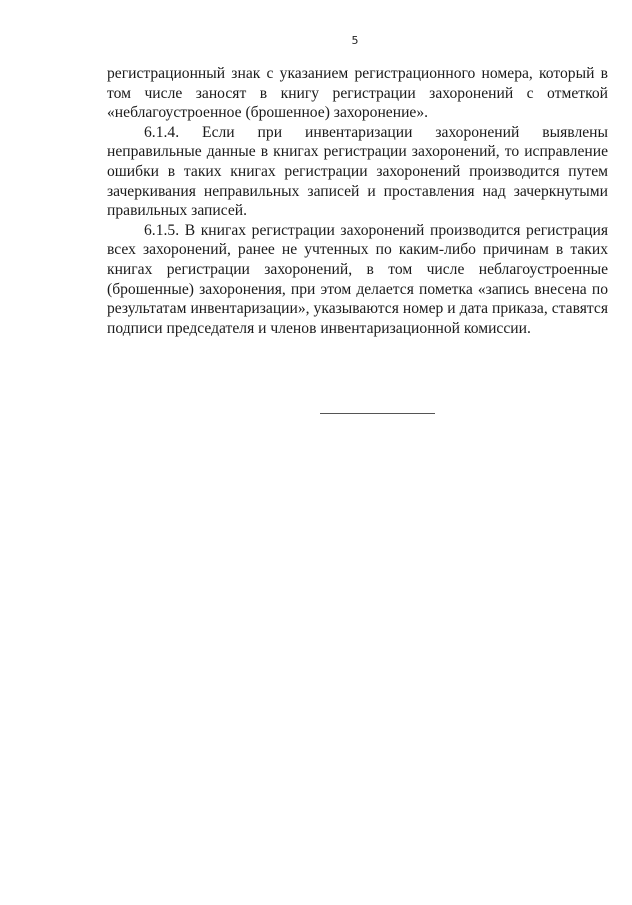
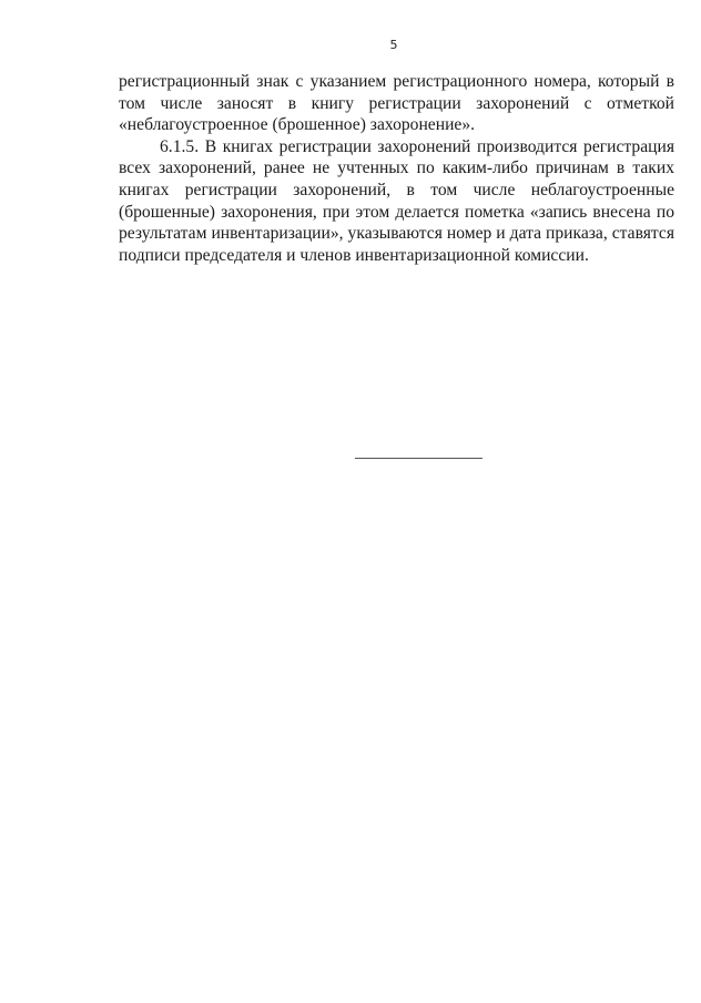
  5
  регистрационный знак с указанием регистрационного номера, который в том числе заносят в книгу регистрации захоронений с отметкой «неблагоустроенное (брошенное) захоронение».
- 6.1.4. Если при инвентаризации захоронений выявлены неправильные данные в книгах регистрации захоронений, то исправление ошибки в таких книгах регистрации захоронений производится путем зачеркивания неправильных записей и проставления над зачеркнутыми правильных записей.
  6.1.5. В книгах регистрации захоронений производится регистрация всех захоронений, ранее не учтенных по каким-либо причинам в таких книгах регистрации захоронений, в том числе неблагоустроенные (брошенные) захоронения, при этом делается пометка «запись внесена по результатам инвентаризации», указываются номер и дата приказа, ставятся подписи председателя и членов инвентаризационной комиссии.
